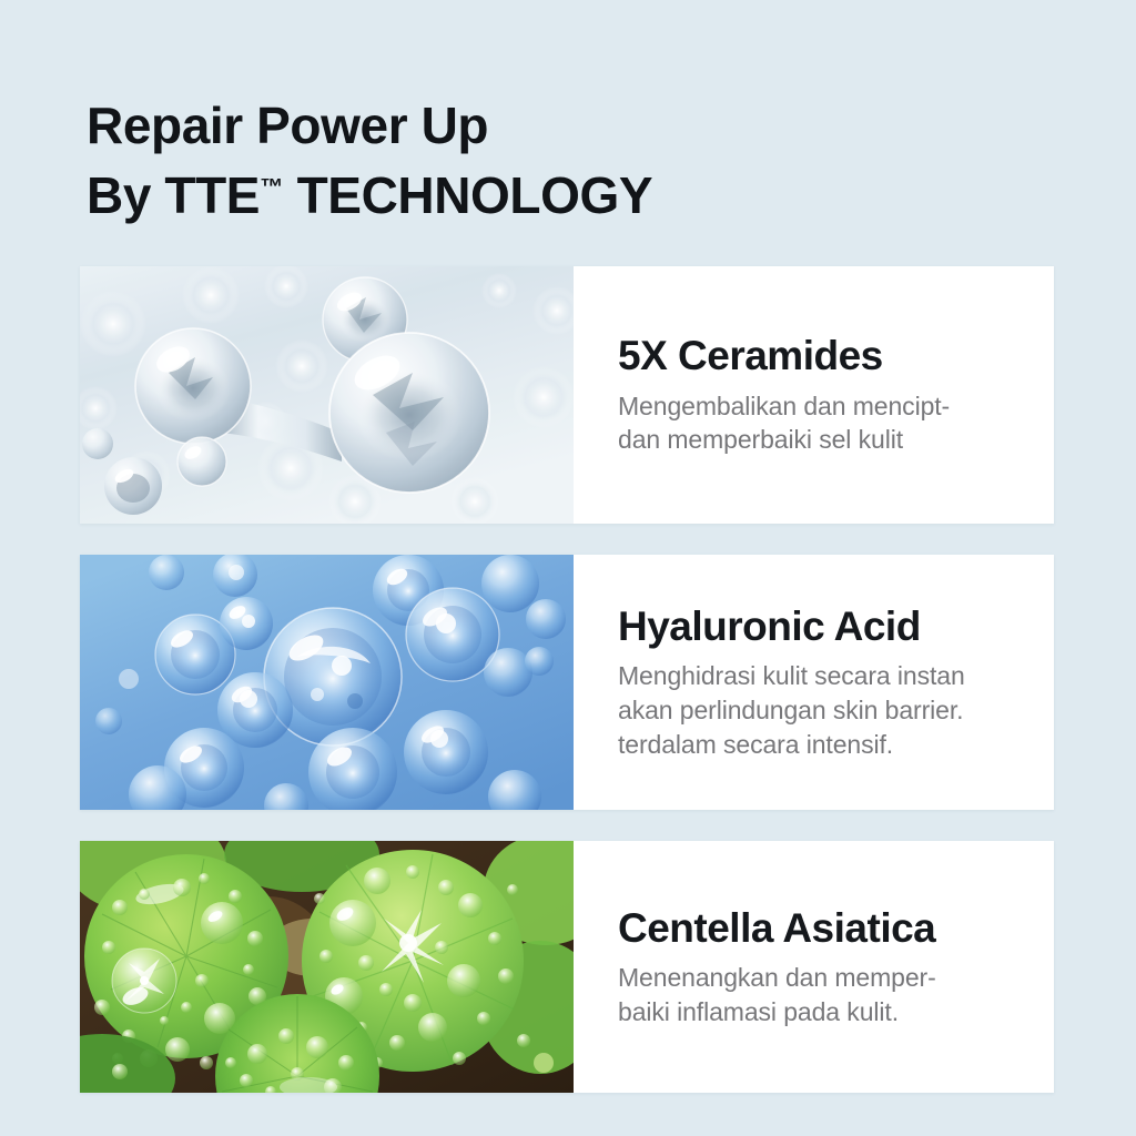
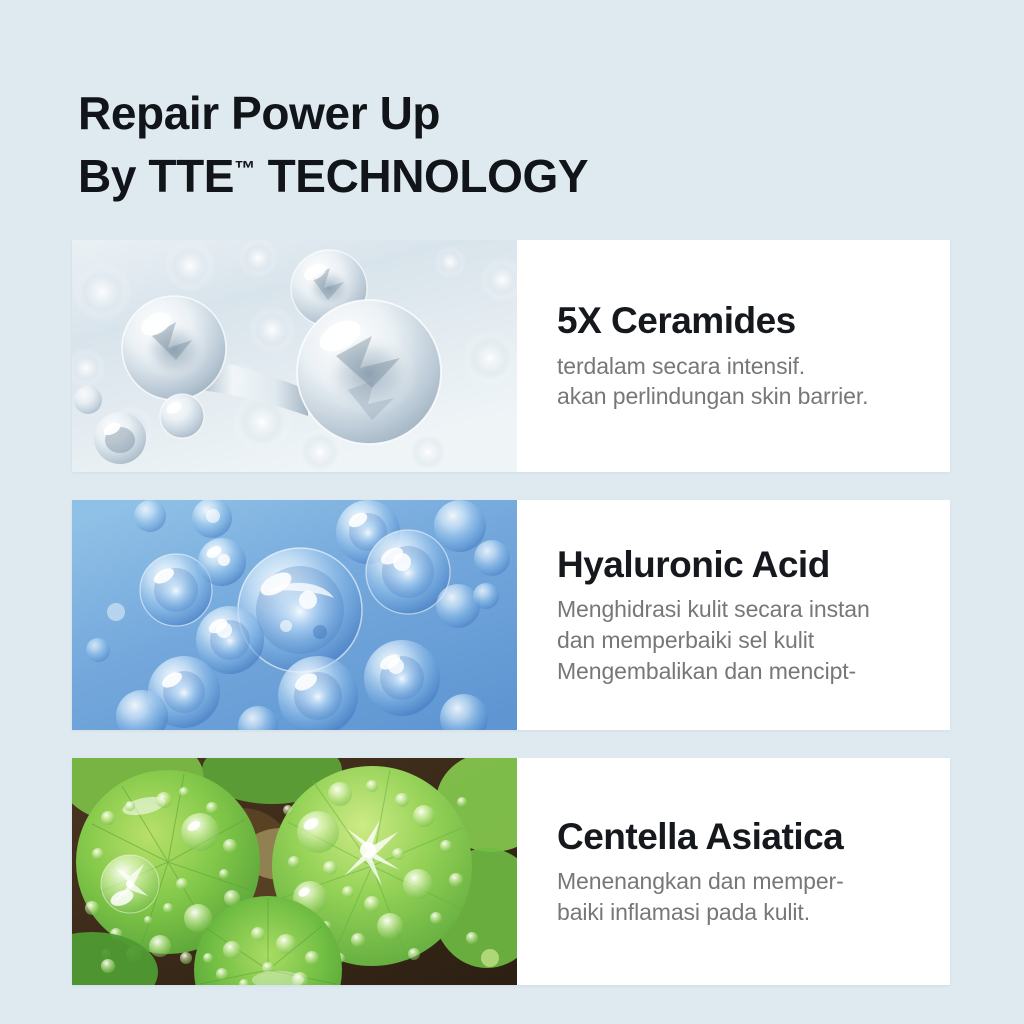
  Repair Power Up
  By TTE™ TECHNOLOGY
  5X Ceramides
- Mengembalikan dan mencipt-
+ terdalam secara intensif.
- dan memperbaiki sel kulit
+ akan perlindungan skin barrier.
  Hyaluronic Acid
  Menghidrasi kulit secara instan
- akan perlindungan skin barrier.
+ dan memperbaiki sel kulit
- terdalam secara intensif.
+ Mengembalikan dan mencipt-
  Centella Asiatica
  Menenangkan dan memper-
  baiki inflamasi pada kulit.
